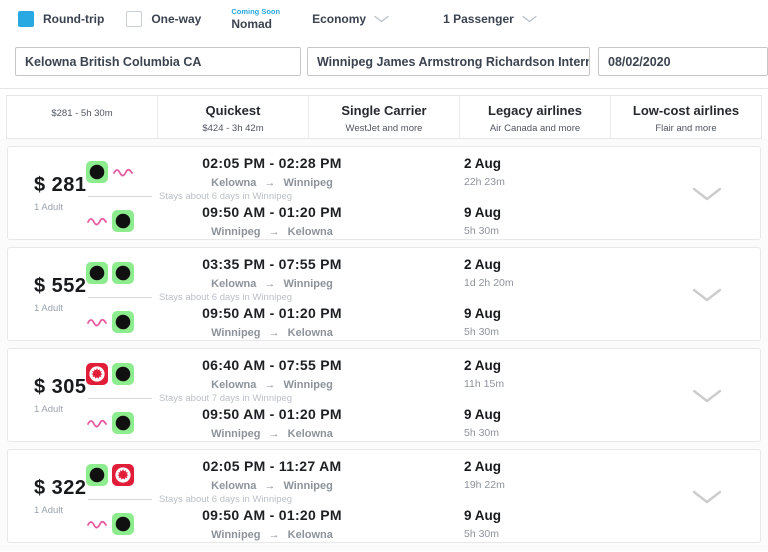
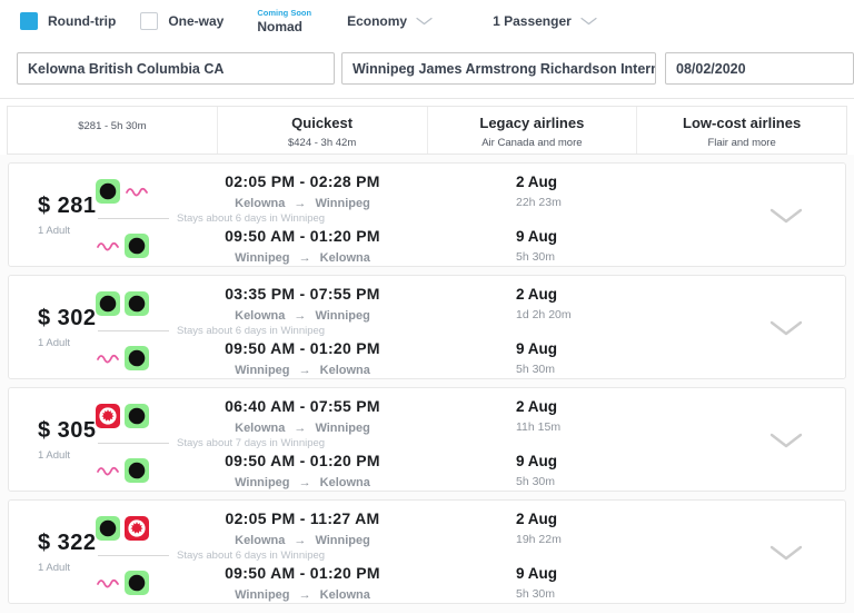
  Round-trip
  One-way
  Coming Soon
  Nomad
  Economy
  1 Passenger
  Kelowna British Columbia CA
  Winnipeg James Armstrong Richardson Inter
  08/02/2020
  $281 - 5h 30m
  Quickest
  $424 - 3h 42m
- Single Carrier
- WestJet and more
  Legacy airlines
  Air Canada and more
  Low-cost airlines
  Flair and more
  $ 281
  1 Adult
  02:05 PM - 02:28 PM
  Kelowna → Winnipeg
  2 Aug
  22h 23m
  Stays about 6 days in Winnipeg
  09:50 AM - 01:20 PM
  Winnipeg → Kelowna
  9 Aug
  5h 30m
- $ 552
+ $ 302
  1 Adult
  03:35 PM - 07:55 PM
  Kelowna → Winnipeg
  2 Aug
  1d 2h 20m
  Stays about 6 days in Winnipeg
  09:50 AM - 01:20 PM
  Winnipeg → Kelowna
  9 Aug
  5h 30m
  $ 305
  1 Adult
  06:40 AM - 07:55 PM
  Kelowna → Winnipeg
  2 Aug
  11h 15m
  Stays about 7 days in Winnipeg
  09:50 AM - 01:20 PM
  Winnipeg → Kelowna
  9 Aug
  5h 30m
  $ 322
  1 Adult
  02:05 PM - 11:27 AM
  Kelowna → Winnipeg
  2 Aug
  19h 22m
  Stays about 6 days in Winnipeg
  09:50 AM - 01:20 PM
  Winnipeg → Kelowna
  9 Aug
  5h 30m
